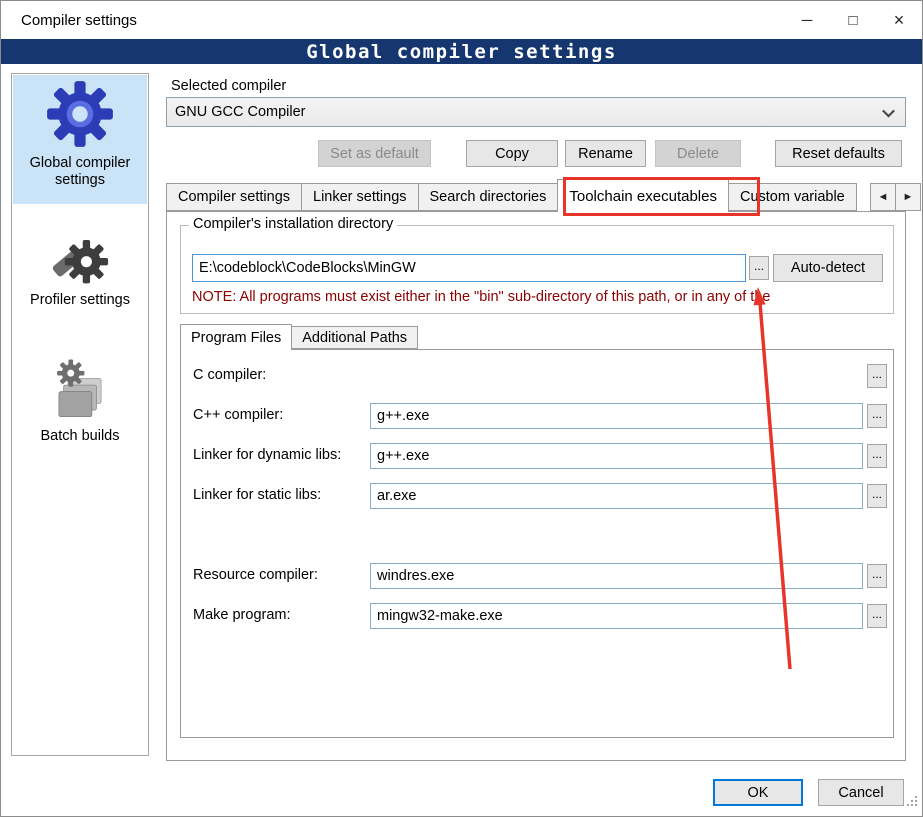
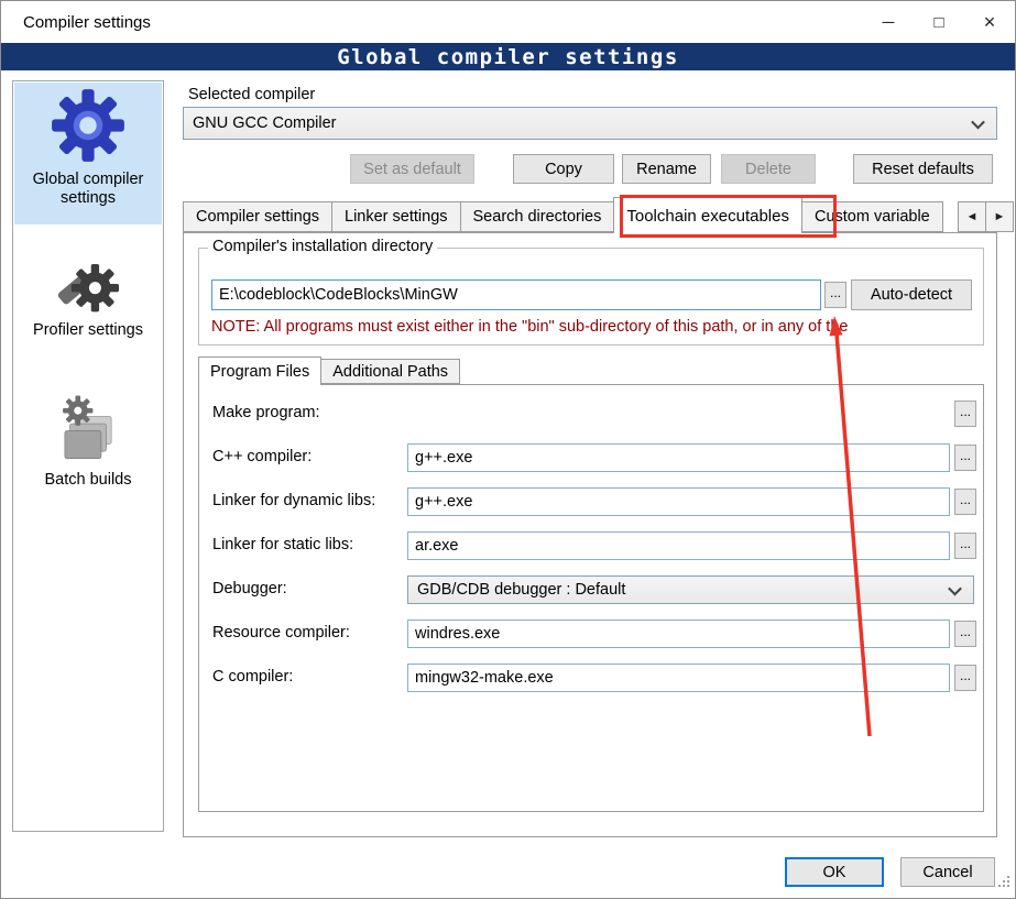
  Compiler settings
  ─
  □
  ×
  Global compiler settings
  Global compiler settings
  Profiler settings
  Batch builds
  Selected compiler
  GNU GCC Compiler
  Set as default
  Copy
  Rename
  Delete
  Reset defaults
  Compiler settings
  Linker settings
  Search directories
  Toolchain executables
  Custom variable
  ◄
  ►
  Compiler's installation directory
  E:\codeblock\CodeBlocks\MinGW
  ...
  Auto-detect
  NOTE: All programs must exist either in the "bin" sub-directory of this path, or in any of te
  Program Files
  Additional Paths
- C compiler:
+ Make program:
  ...
  C++ compiler:
  g++.exe
  ...
  Linker for dynamic libs:
  g++.exe
  ...
  Linker for static libs:
  ar.exe
  ...
+ Debugger:
+ GDB/CDB debugger : Default
  Resource compiler:
  windres.exe
  ...
- Make program:
+ C compiler:
  mingw32-make.exe
  ...
  OK
  Cancel
